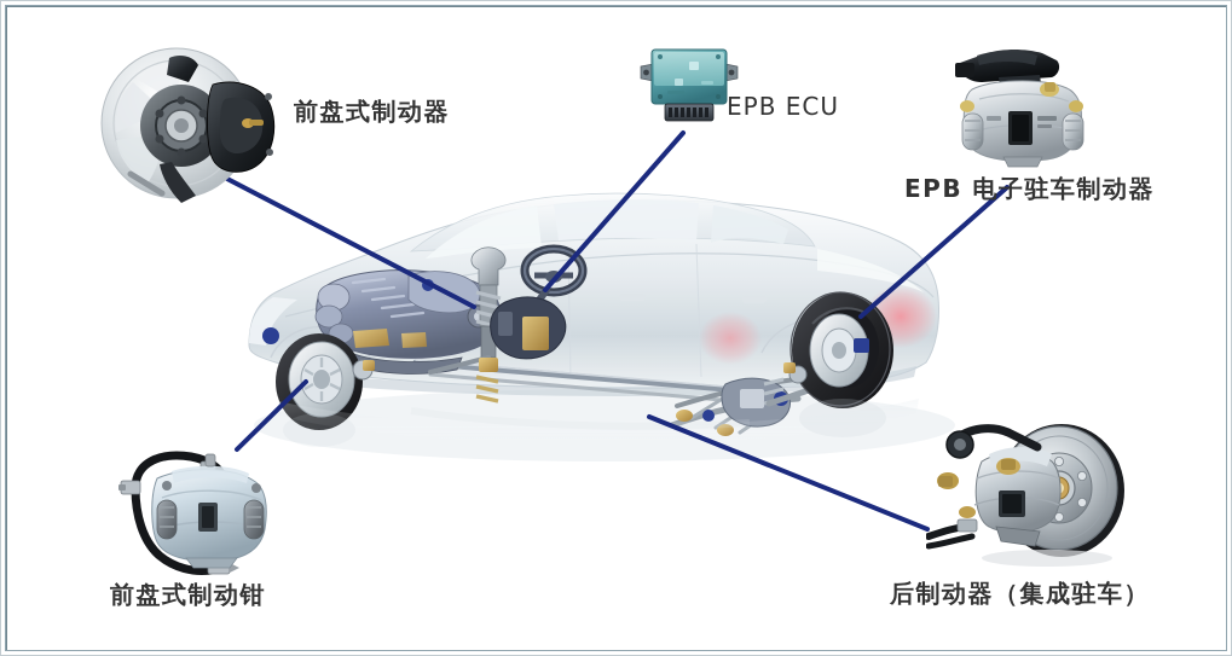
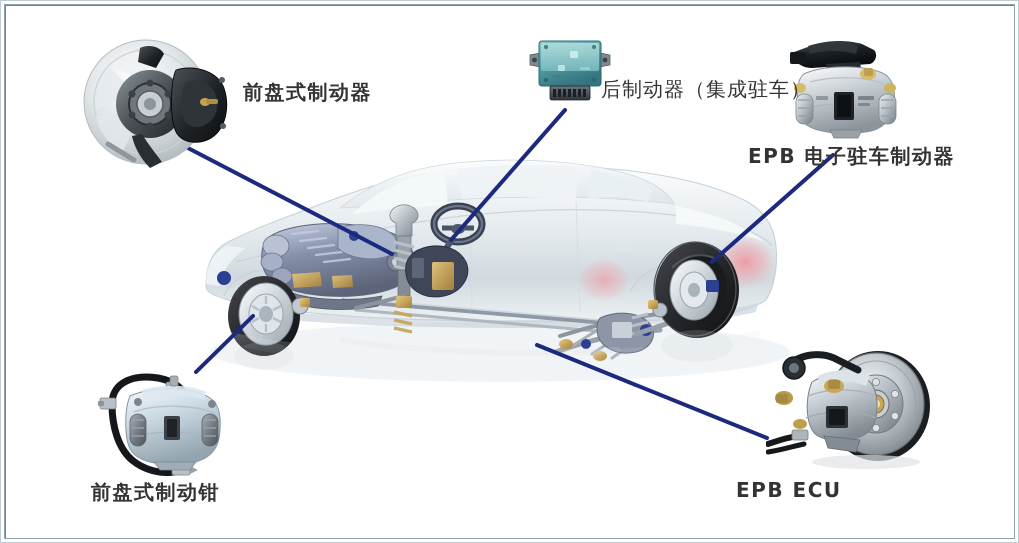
  前盘式制动器
- EPB ECU
+ 后制动器（集成驻车）
  EPB 电子驻车制动器
  前盘式制动钳
- 后制动器（集成驻车）
+ EPB ECU
